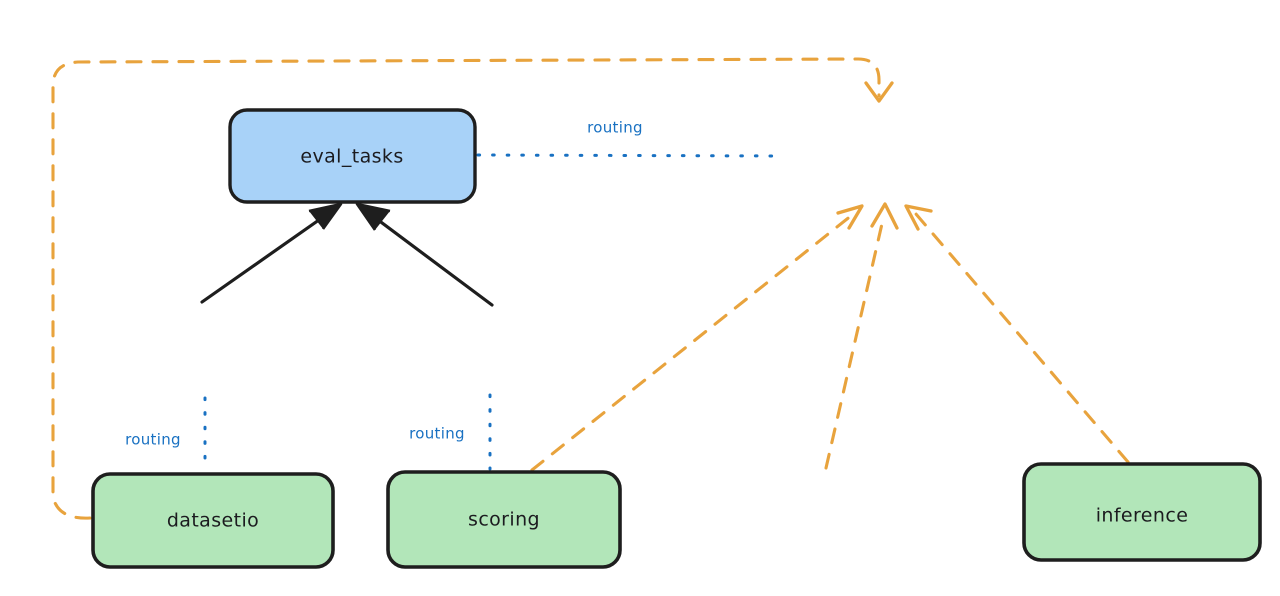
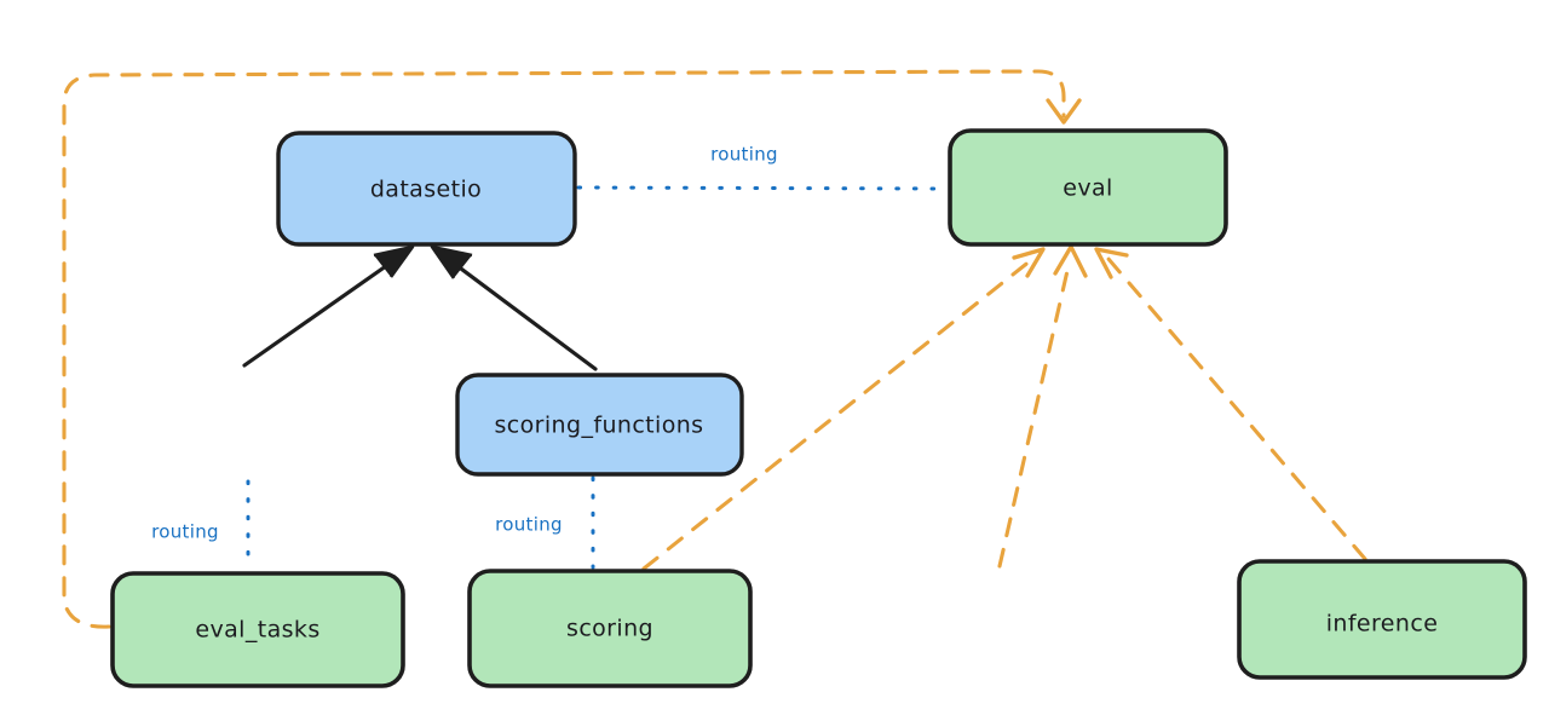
  routing
  routing
  routing
- eval_tasks
+ datasetio
+ eval
+ scoring_functions
- datasetio
+ eval_tasks
  scoring
  inference
